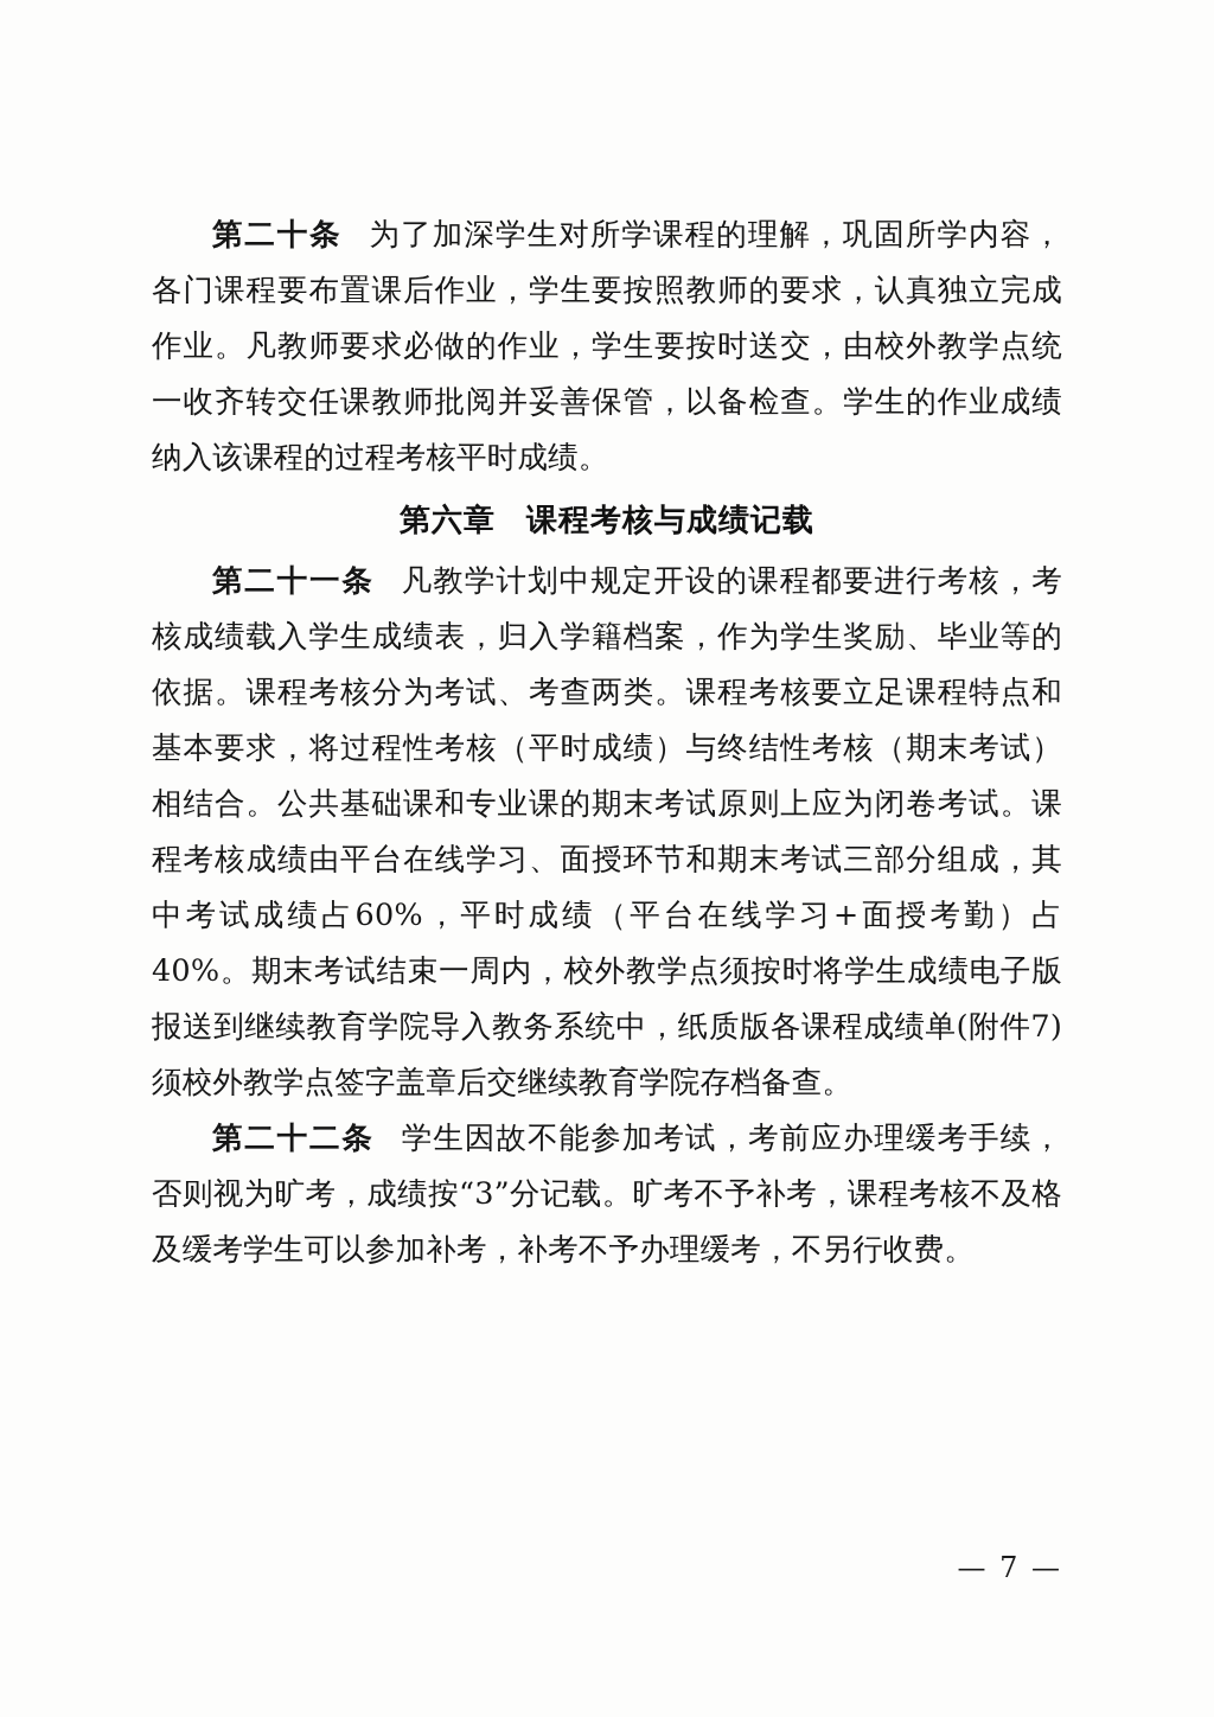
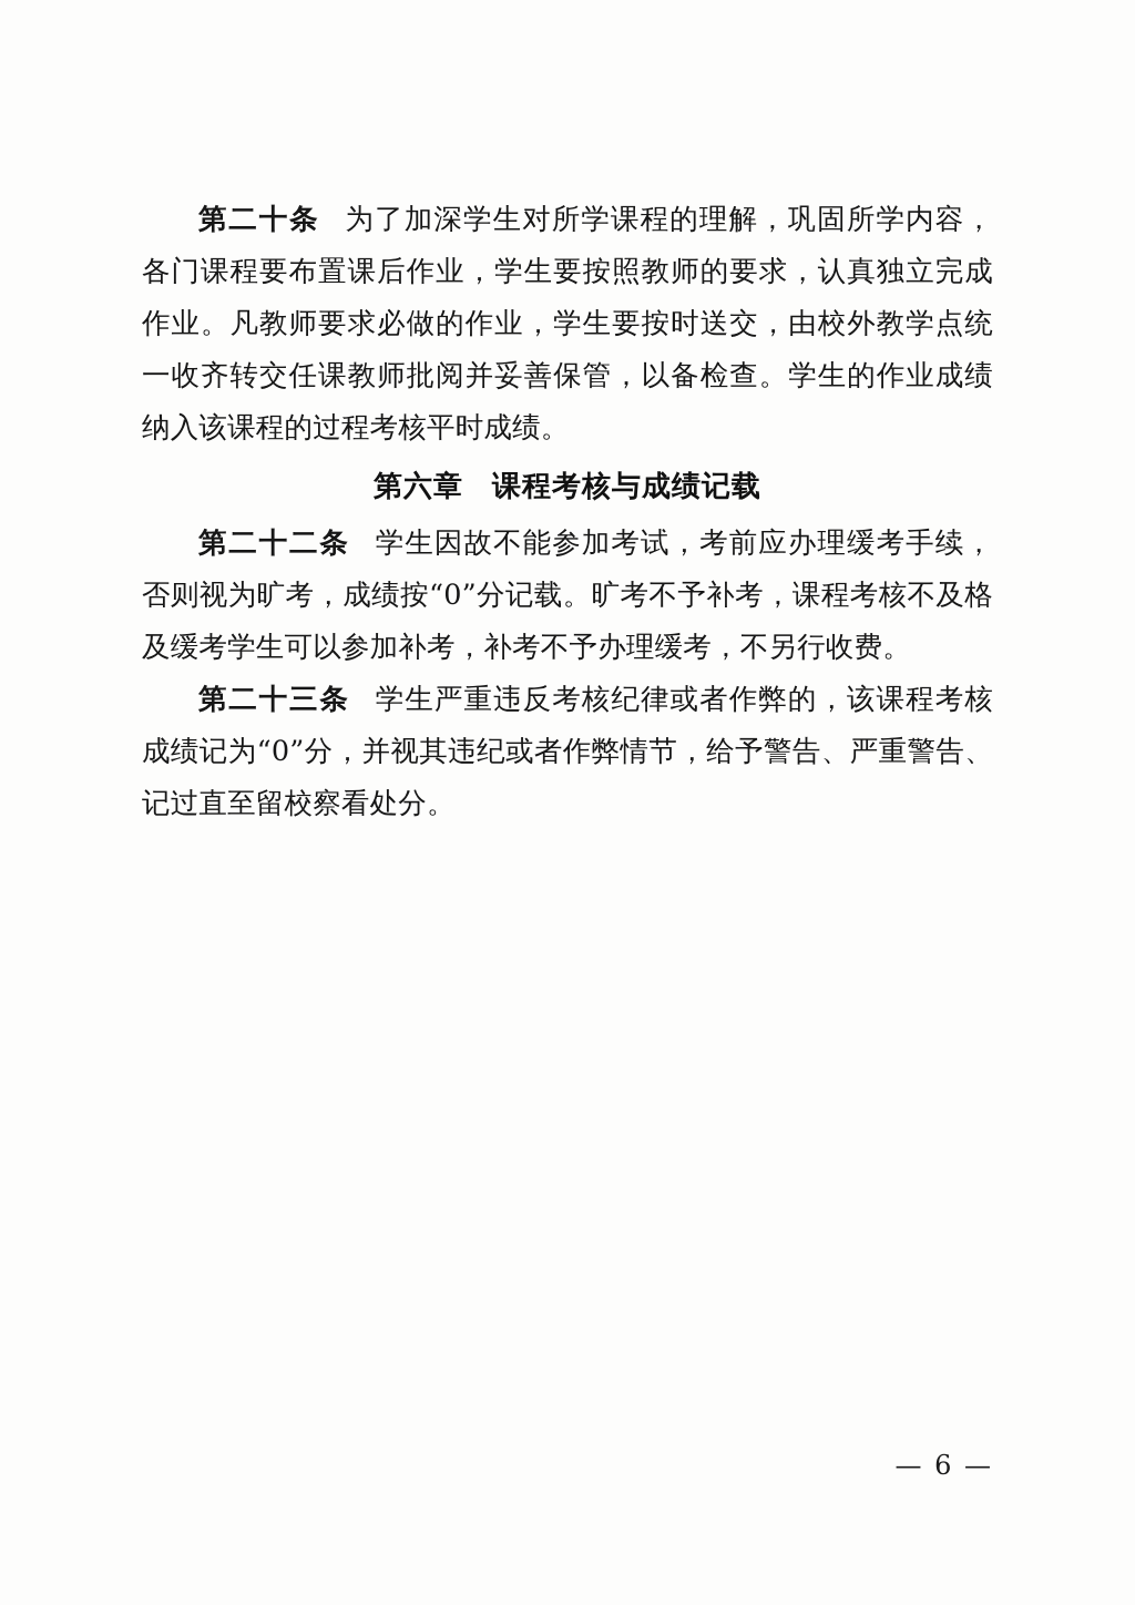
  第二十条 为了加深学生对所学课程的理解，巩固所学内容，各门课程要布置课后作业，学生要按照教师的要求，认真独立完成作业。凡教师要求必做的作业，学生要按时送交，由校外教学点统一收齐转交任课教师批阅并妥善保管，以备检查。学生的作业成绩纳入该课程的过程考核平时成绩。
  第六章 课程考核与成绩记载
- 第二十一条 凡教学计划中规定开设的课程都要进行考核，考核成绩载入学生成绩表，归入学籍档案，作为学生奖励、毕业等的依据。课程考核分为考试、考查两类。课程考核要立足课程特点和基本要求，将过程性考核（平时成绩）与终结性考核（期末考试）相结合。公共基础课和专业课的期末考试原则上应为闭卷考试。课程考核成绩由平台在线学习、面授环节和期末考试三部分组成，其中考试成绩占60%，平时成绩（平台在线学习+面授考勤）占40%。期末考试结束一周内，校外教学点须按时将学生成绩电子版报送到继续教育学院导入教务系统中，纸质版各课程成绩单(附件7)须校外教学点签字盖章后交继续教育学院存档备查。
- 第二十二条 学生因故不能参加考试，考前应办理缓考手续，否则视为旷考，成绩按“3”分记载。旷考不予补考，课程考核不及格及缓考学生可以参加补考，补考不予办理缓考，不另行收费。
+ 第二十二条 学生因故不能参加考试，考前应办理缓考手续，否则视为旷考，成绩按“0”分记载。旷考不予补考，课程考核不及格及缓考学生可以参加补考，补考不予办理缓考，不另行收费。
+ 第二十三条 学生严重违反考核纪律或者作弊的，该课程考核成绩记为“0”分，并视其违纪或者作弊情节，给予警告、严重警告、记过直至留校察看处分。
- — 7 —
+ — 6 —
